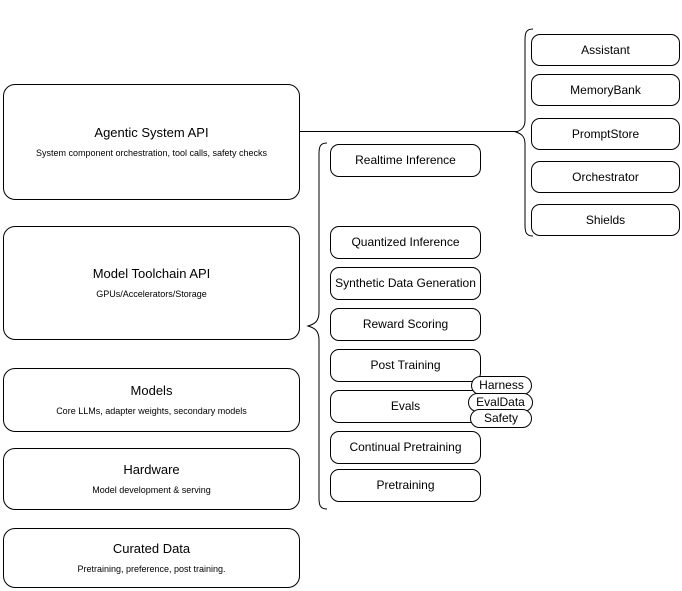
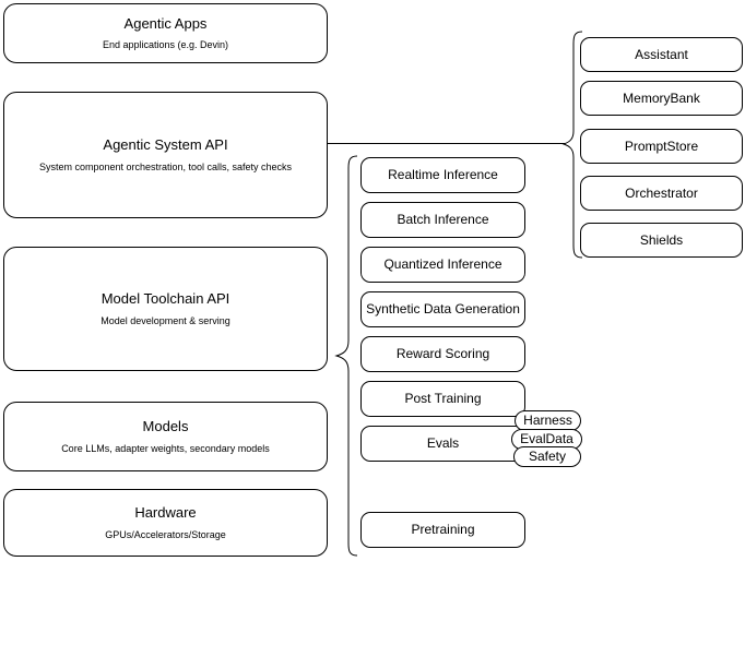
+ Agentic Apps
+ End applications (e.g. Devin)
  Agentic System API
  System component orchestration, tool calls, safety checks
  Model Toolchain API
- GPUs/Accelerators/Storage
+ Model development & serving
  Models
  Core LLMs, adapter weights, secondary models
  Hardware
- Model development & serving
+ GPUs/Accelerators/Storage
- Curated Data
- Pretraining, preference, post training.
  Realtime Inference
+ Batch Inference
  Quantized Inference
  Synthetic Data Generation
  Reward Scoring
  Post Training
  Evals
- Continual Pretraining
  Pretraining
  Harness
  EvalData
  Safety
  Assistant
  MemoryBank
  PromptStore
  Orchestrator
  Shields
